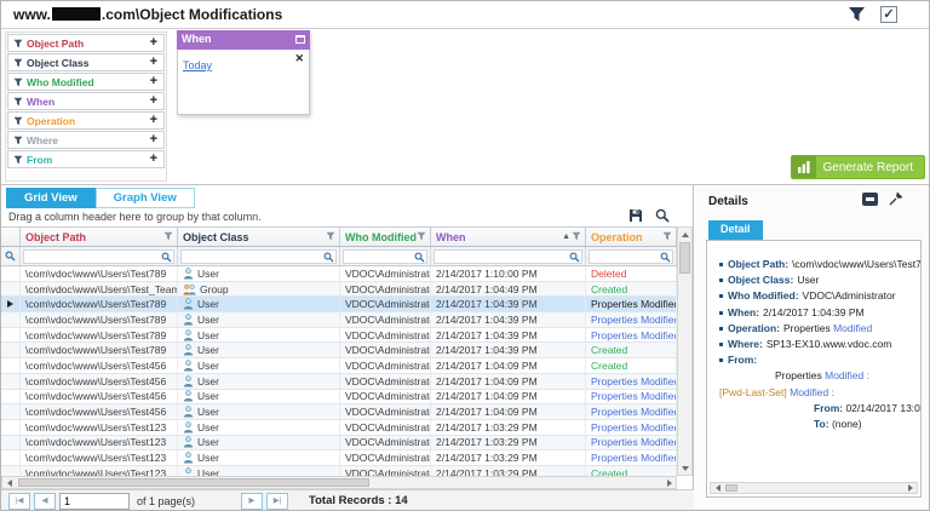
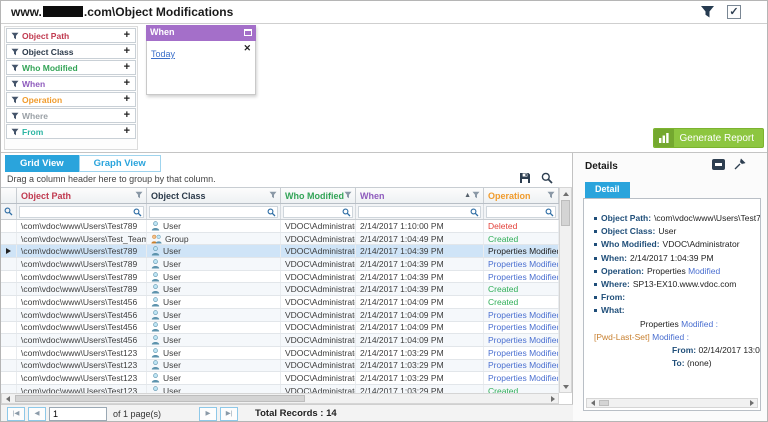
  www. .com\Object Modifications
  ✓
  Object Path
  +
  Object Class
  +
  Who Modified
  +
  When
  +
  Operation
  +
  Where
  +
  From
  +
  When
  Today
  ✕
  Generate Report
  Grid View
  Graph View
  Drag a column header here to group by that column.
  Object Path
  Object Class
  Who Modified
  When
  Operation
  \com\vdoc\www\Users\Test789
  User
  VDOC\Administrat
  2/14/2017 1:10:00 PM
  Deleted
  \com\vdoc\www\Users\Test_Team
  Group
  VDOC\Administrat
  2/14/2017 1:04:49 PM
  Created
  \com\vdoc\www\Users\Test789
  User
  VDOC\Administrat
  2/14/2017 1:04:39 PM
  Properties Modifie
  \com\vdoc\www\Users\Test789
  User
  VDOC\Administrat
  2/14/2017 1:04:39 PM
  Properties Modifie
  \com\vdoc\www\Users\Test789
  User
  VDOC\Administrat
  2/14/2017 1:04:39 PM
  Properties Modifie
  \com\vdoc\www\Users\Test789
  User
  VDOC\Administrat
  2/14/2017 1:04:39 PM
  Created
  \com\vdoc\www\Users\Test456
  User
  VDOC\Administrat
  2/14/2017 1:04:09 PM
  Created
  \com\vdoc\www\Users\Test456
  User
  VDOC\Administrat
  2/14/2017 1:04:09 PM
  Properties Modifie
  \com\vdoc\www\Users\Test456
  User
  VDOC\Administrat
  2/14/2017 1:04:09 PM
  Properties Modifie
  \com\vdoc\www\Users\Test456
  User
  VDOC\Administrat
  2/14/2017 1:04:09 PM
  Properties Modifie
  \com\vdoc\www\Users\Test123
  User
  VDOC\Administrat
  2/14/2017 1:03:29 PM
  Properties Modifie
  \com\vdoc\www\Users\Test123
  User
  VDOC\Administrat
  2/14/2017 1:03:29 PM
  Properties Modifie
  \com\vdoc\www\Users\Test123
  User
  VDOC\Administrat
  2/14/2017 1:03:29 PM
  Properties Modifie
  \com\vdoc\www\Users\Test123
  User
  VDOC\Administrat
  2/14/2017 1:03:29 PM
  Created
  1
  of 1 page(s)
  Total Records : 14
  Details
  Detail
  Object Path: \com\vdoc\www\Users\Test7
  Object Class: User
  Who Modified: VDOC\Administrator
  When: 2/14/2017 1:04:39 PM
  Operation: Properties Modified
  Where: SP13-EX10.www.vdoc.com
  From:
+ What:
  Properties Modified :
  [Pwd-Last-Set] Modified :
  From: 02/14/2017 13:0
  To: (none)
